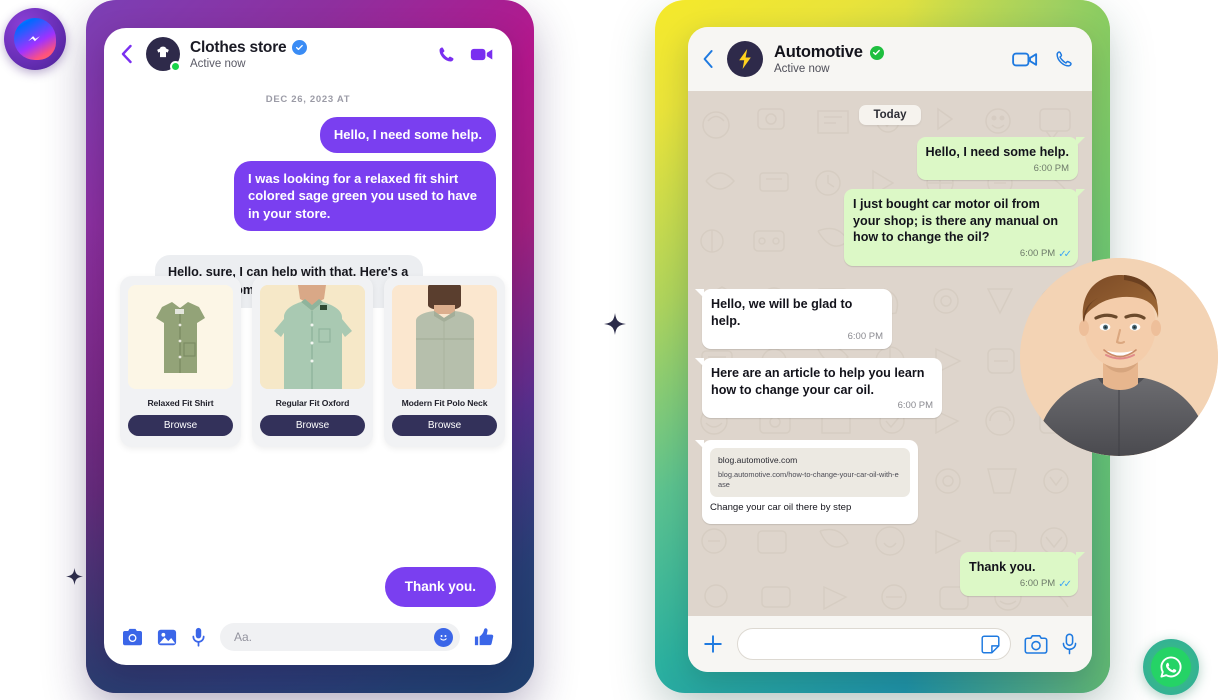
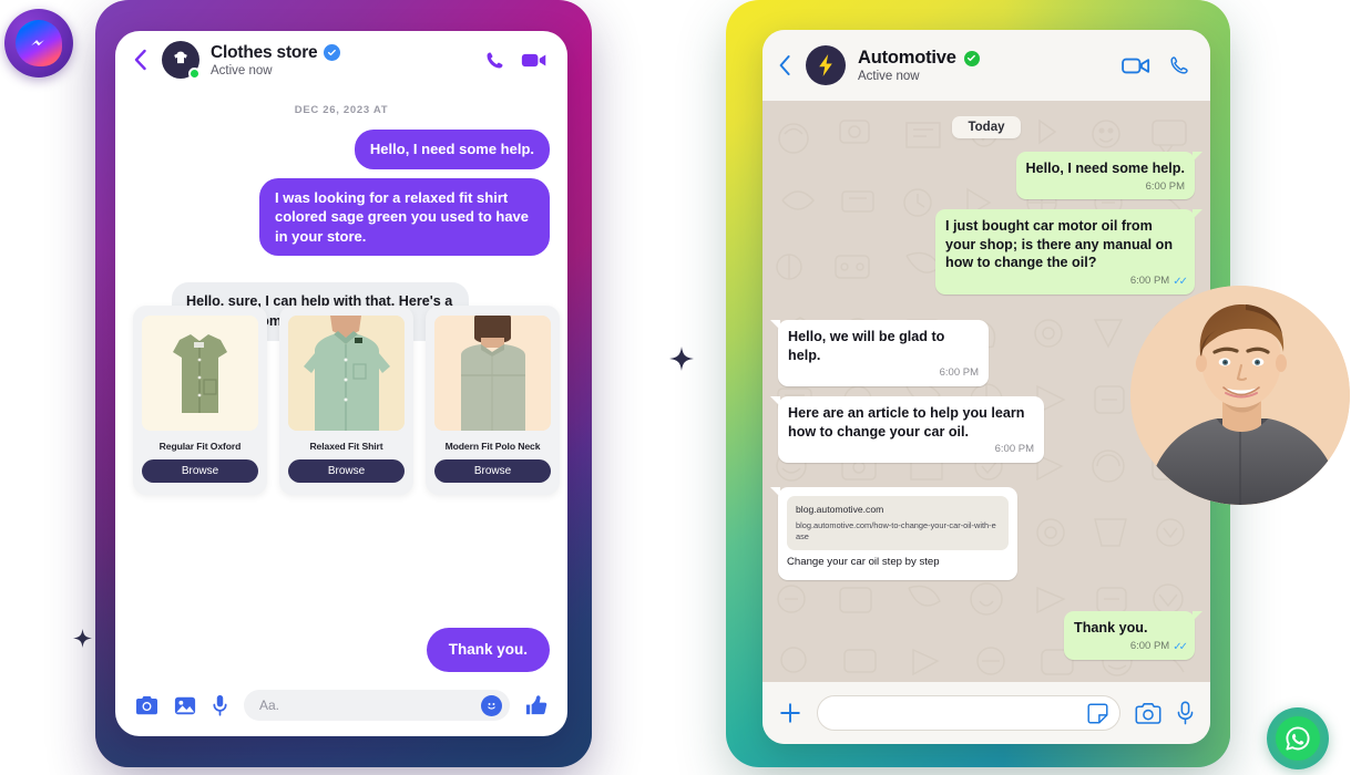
  Clothes store
  Active now
  DEC 26, 2023 AT
  Hello, I need some help.
  I was looking for a relaxed fit shirt colored sage green you used to have in your store.
- Relaxed Fit Shirt
+ Regular Fit Oxford
  Browse
- Regular Fit Oxford
+ Relaxed Fit Shirt
  Browse
  Modern Fit Polo Neck
  Browse
  Thank you.
  Aa.
  Automotive
  Active now
  Today
  Hello, I need some help.
  6:00 PM
  I just bought car motor oil from your shop; is there any manual on how to change the oil?
  6:00 PM
  ✓✓
  Hello, we will be glad to help.
  6:00 PM
  Here are an article to help you learn how to change your car oil.
  6:00 PM
  blog.automotive.com
  blog.automotive.com/how-to-change-your-car-oil-with-ease
- Change your car oil there by step
+ Change your car oil step by step
  Thank you.
  6:00 PM
  ✓✓
